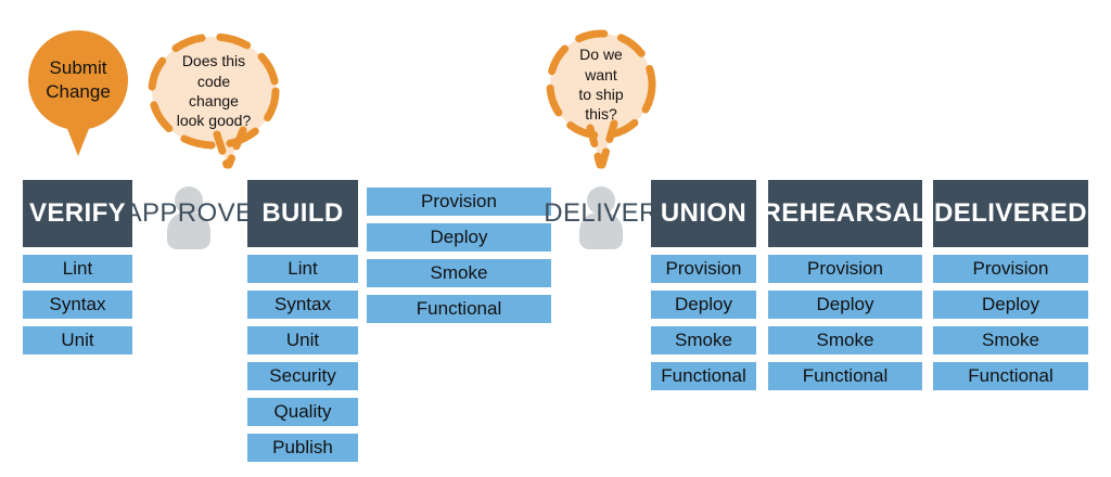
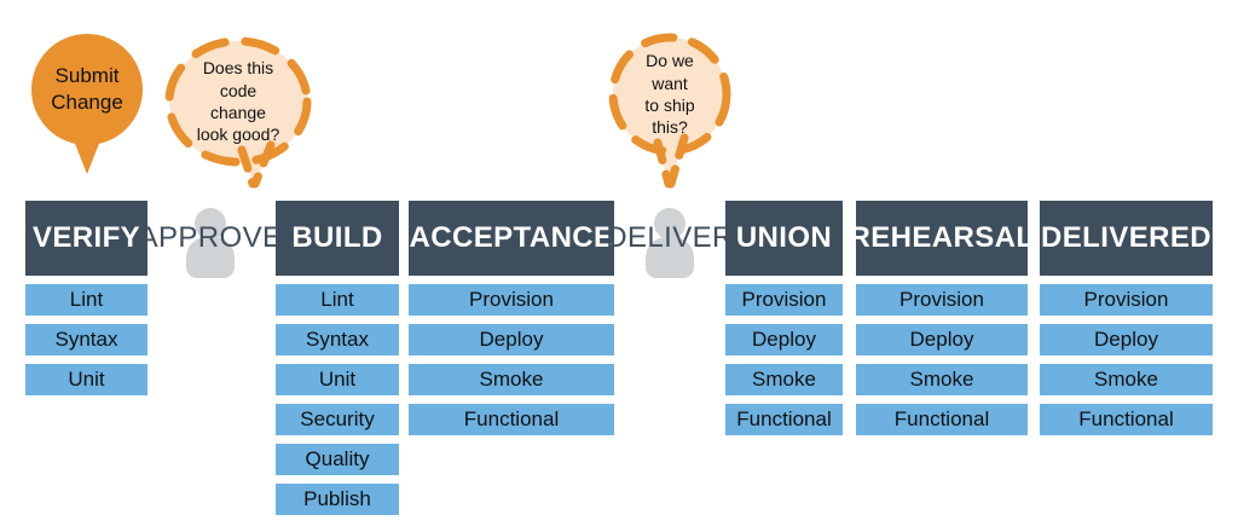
  Submit
  Change
  Does this
  code
  change
  look good?
  Do we
  want
  to ship
  this?
  VERIFY
  Lint
  Syntax
  Unit
  APPROVE
  BUILD
  Lint
  Syntax
  Unit
  Security
  Quality
  Publish
+ ACCEPTANCE
  Provision
  Deploy
  Smoke
  Functional
  DELIVER
  UNION
  Provision
  Deploy
  Smoke
  Functional
  REHEARSAL
  Provision
  Deploy
  Smoke
  Functional
  DELIVERED
  Provision
  Deploy
  Smoke
  Functional
